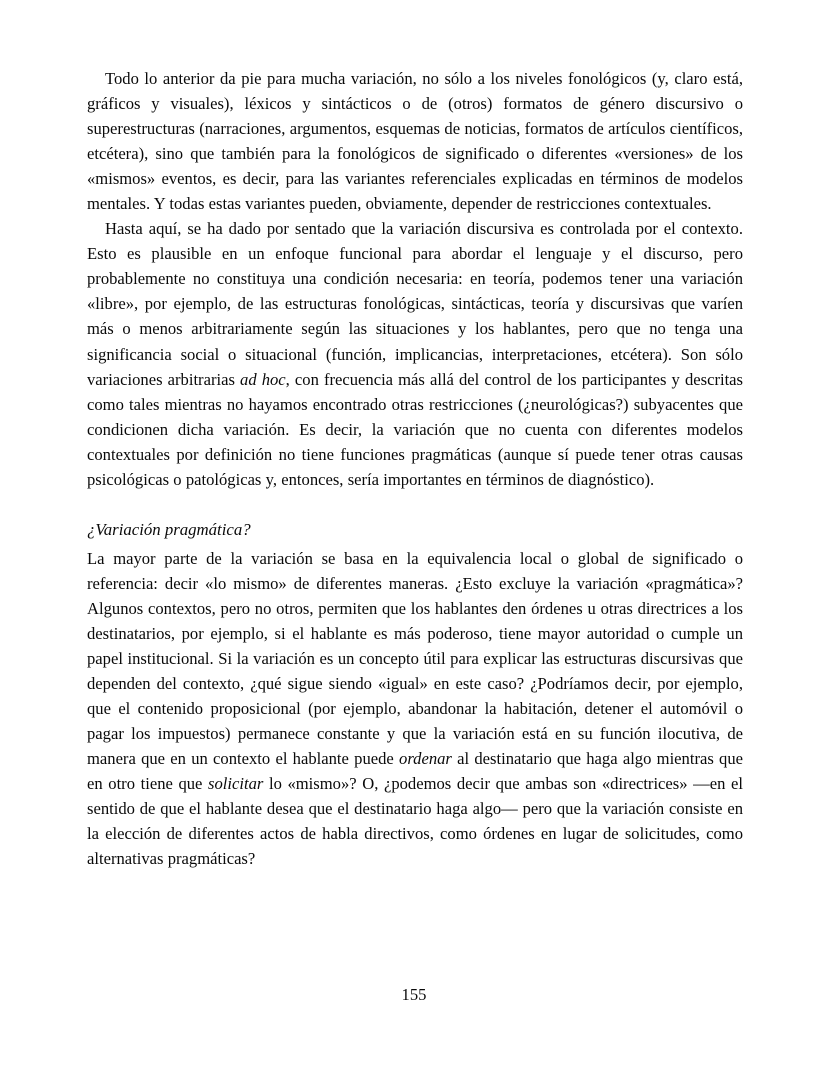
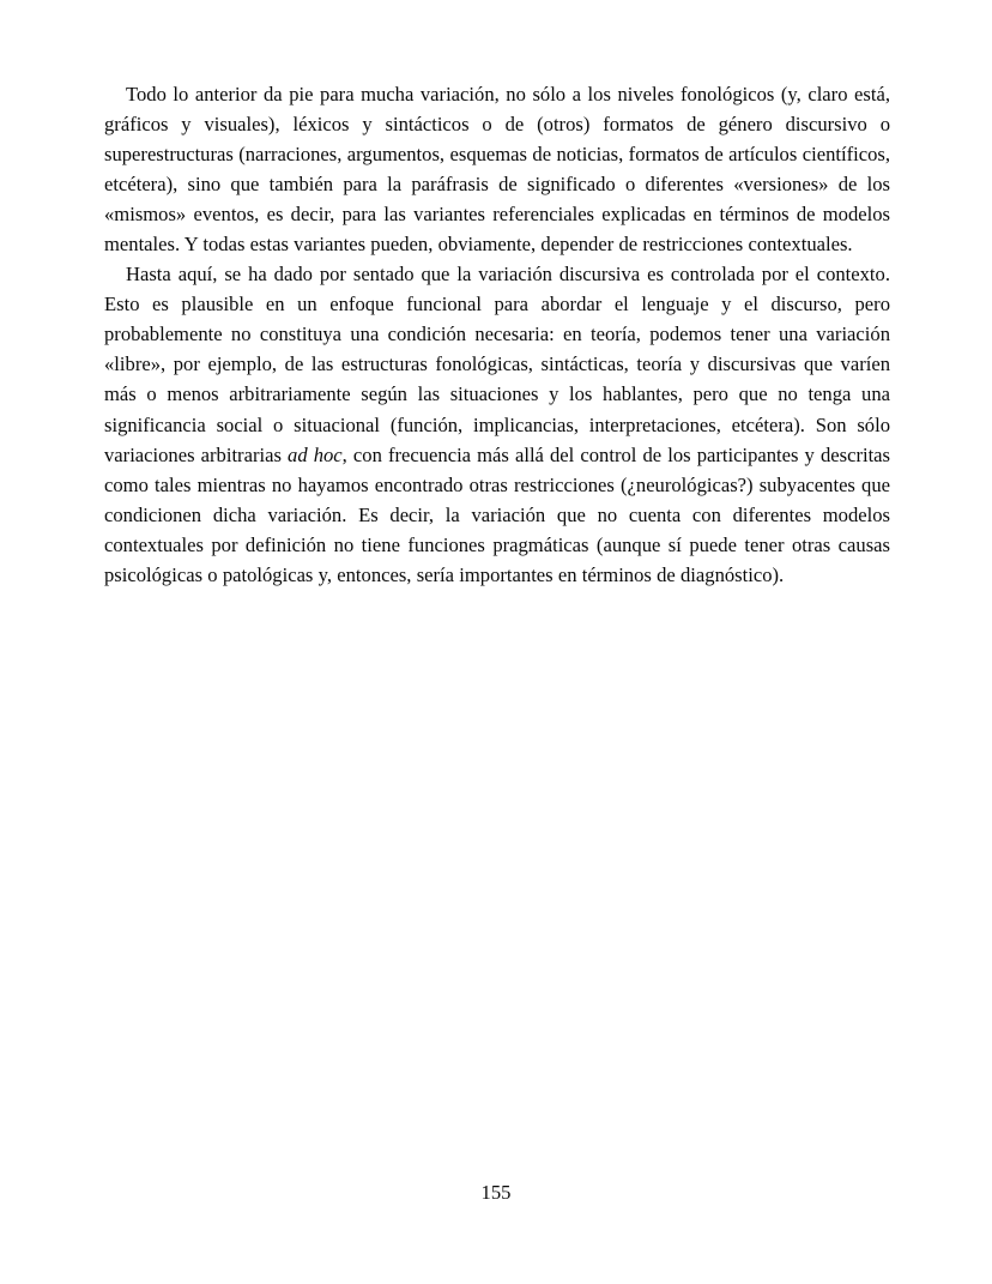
- Todo lo anterior da pie para mucha variación, no sólo a los niveles fonológicos (y, claro está, gráficos y visuales), léxicos y sintácticos o de (otros) formatos de género discursivo o superestructuras (narraciones, argumentos, esquemas de noticias, formatos de artículos científicos, etcétera), sino que también para la fonológicos de significado o diferentes «versiones» de los «mismos» eventos, es decir, para las variantes referenciales explicadas en términos de modelos mentales. Y todas estas variantes pueden, obviamente, depender de restricciones contextuales.
+ Todo lo anterior da pie para mucha variación, no sólo a los niveles fonológicos (y, claro está, gráficos y visuales), léxicos y sintácticos o de (otros) formatos de género discursivo o superestructuras (narraciones, argumentos, esquemas de noticias, formatos de artículos científicos, etcétera), sino que también para la paráfrasis de significado o diferentes «versiones» de los «mismos» eventos, es decir, para las variantes referenciales explicadas en términos de modelos mentales. Y todas estas variantes pueden, obviamente, depender de restricciones contextuales.
  Hasta aquí, se ha dado por sentado que la variación discursiva es controlada por el contexto. Esto es plausible en un enfoque funcional para abordar el lenguaje y el discurso, pero probablemente no constituya una condición necesaria: en teoría, podemos tener una variación «libre», por ejemplo, de las estructuras fonológicas, sintácticas, teoría y discursivas que varíen más o menos arbitrariamente según las situaciones y los hablantes, pero que no tenga una significancia social o situacional (función, implicancias, interpretaciones, etcétera). Son sólo variaciones arbitrarias ad hoc, con frecuencia más allá del control de los participantes y descritas como tales mientras no hayamos encontrado otras restricciones (¿neurológicas?) subyacentes que condicionen dicha variación. Es decir, la variación que no cuenta con diferentes modelos contextuales por definición no tiene funciones pragmáticas (aunque sí puede tener otras causas psicológicas o patológicas y, entonces, sería importantes en términos de diagnóstico).
- ¿Variación pragmática?
- La mayor parte de la variación se basa en la equivalencia local o global de significado o referencia: decir «lo mismo» de diferentes maneras. ¿Esto excluye la variación «pragmática»? Algunos contextos, pero no otros, permiten que los hablantes den órdenes u otras directrices a los destinatarios, por ejemplo, si el hablante es más poderoso, tiene mayor autoridad o cumple un papel institucional. Si la variación es un concepto útil para explicar las estructuras discursivas que dependen del contexto, ¿qué sigue siendo «igual» en este caso? ¿Podríamos decir, por ejemplo, que el contenido proposicional (por ejemplo, abandonar la habitación, detener el automóvil o pagar los impuestos) permanece constante y que la variación está en su función ilocutiva, de manera que en un contexto el hablante puede ordenar al destinatario que haga algo mientras que en otro tiene que solicitar lo «mismo»? O, ¿podemos decir que ambas son «directrices» —en el sentido de que el hablante desea que el destinatario haga algo— pero que la variación consiste en la elección de diferentes actos de habla directivos, como órdenes en lugar de solicitudes, como alternativas pragmáticas?
  155
